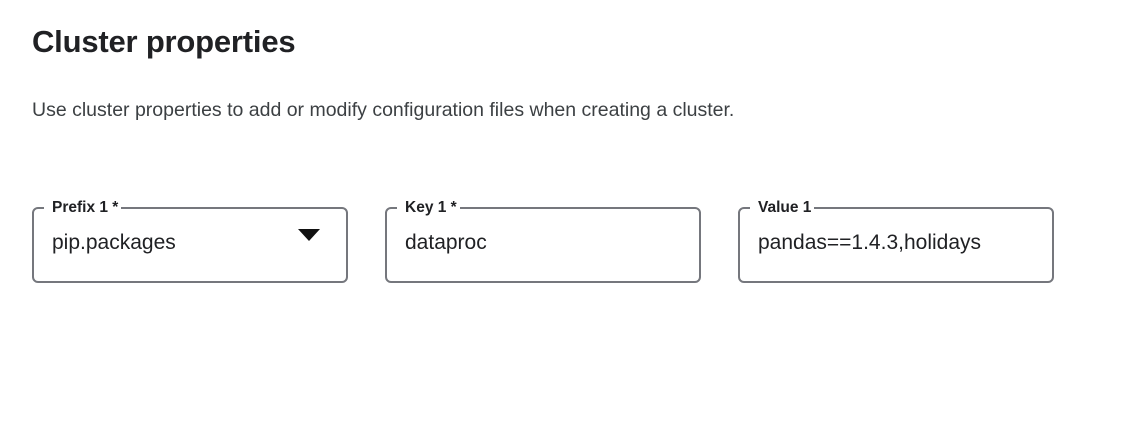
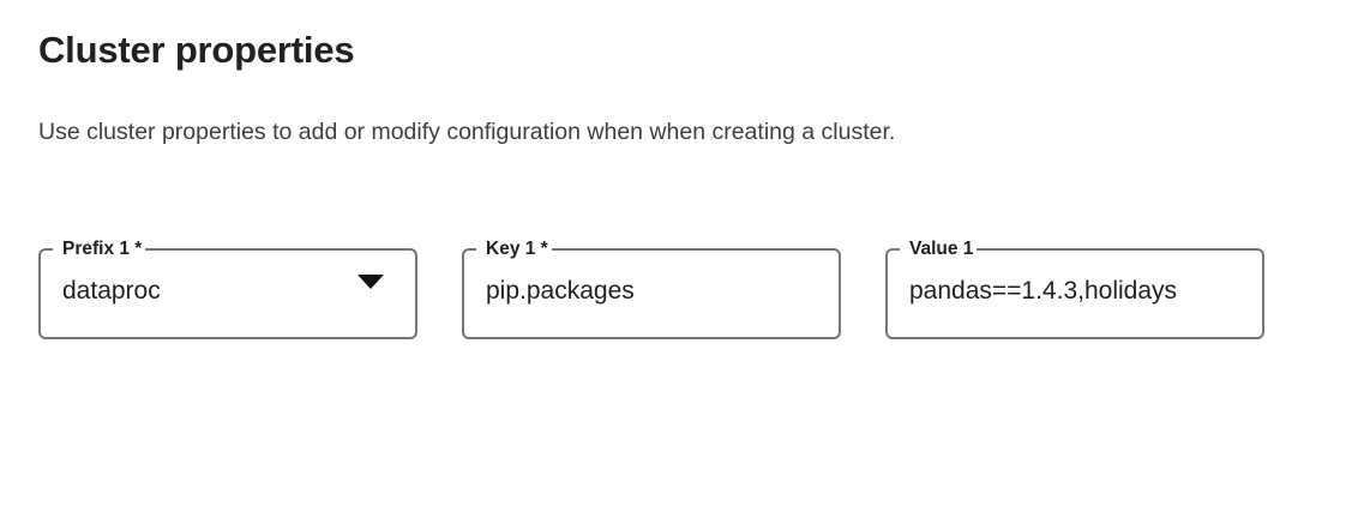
  Cluster properties
- Use cluster properties to add or modify configuration files when creating a cluster.
+ Use cluster properties to add or modify configuration when when creating a cluster.
  Prefix 1 *
- pip.packages
+ dataproc
  Key 1 *
- dataproc
+ pip.packages
  Value 1
  pandas==1.4.3,holidays
